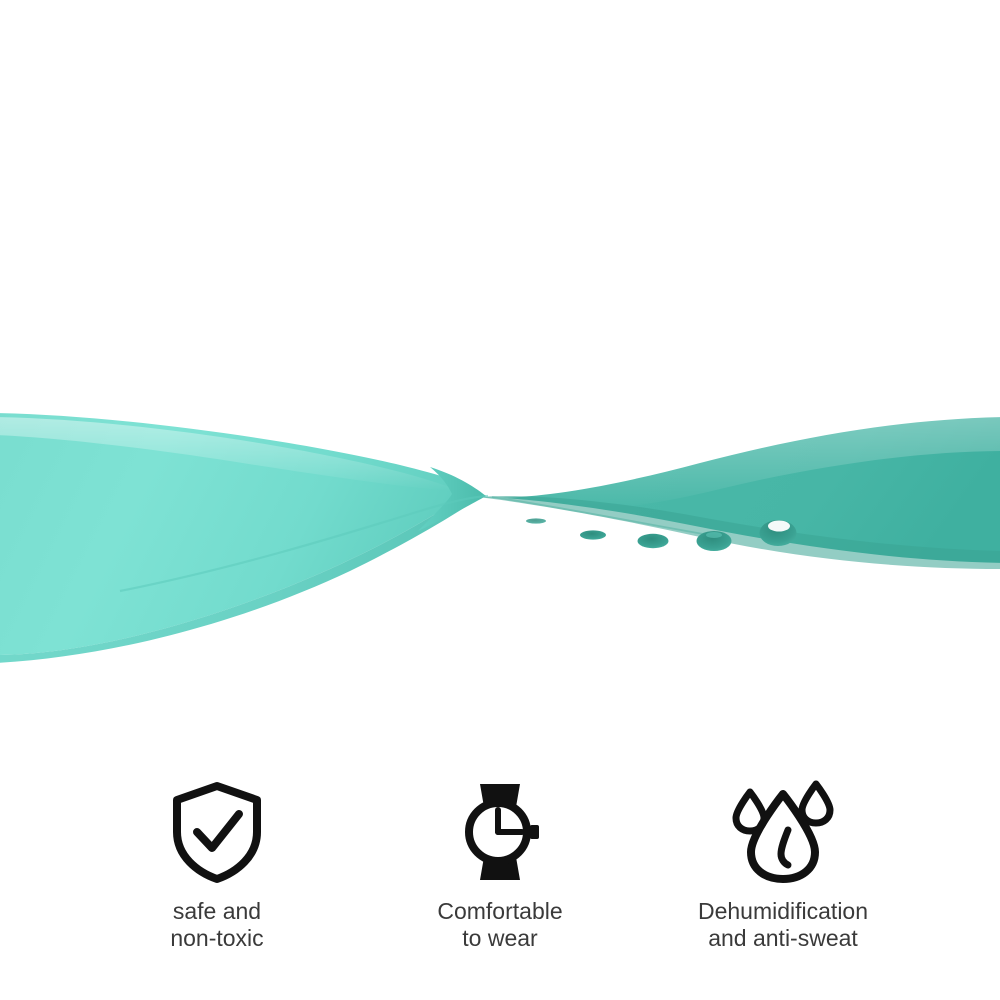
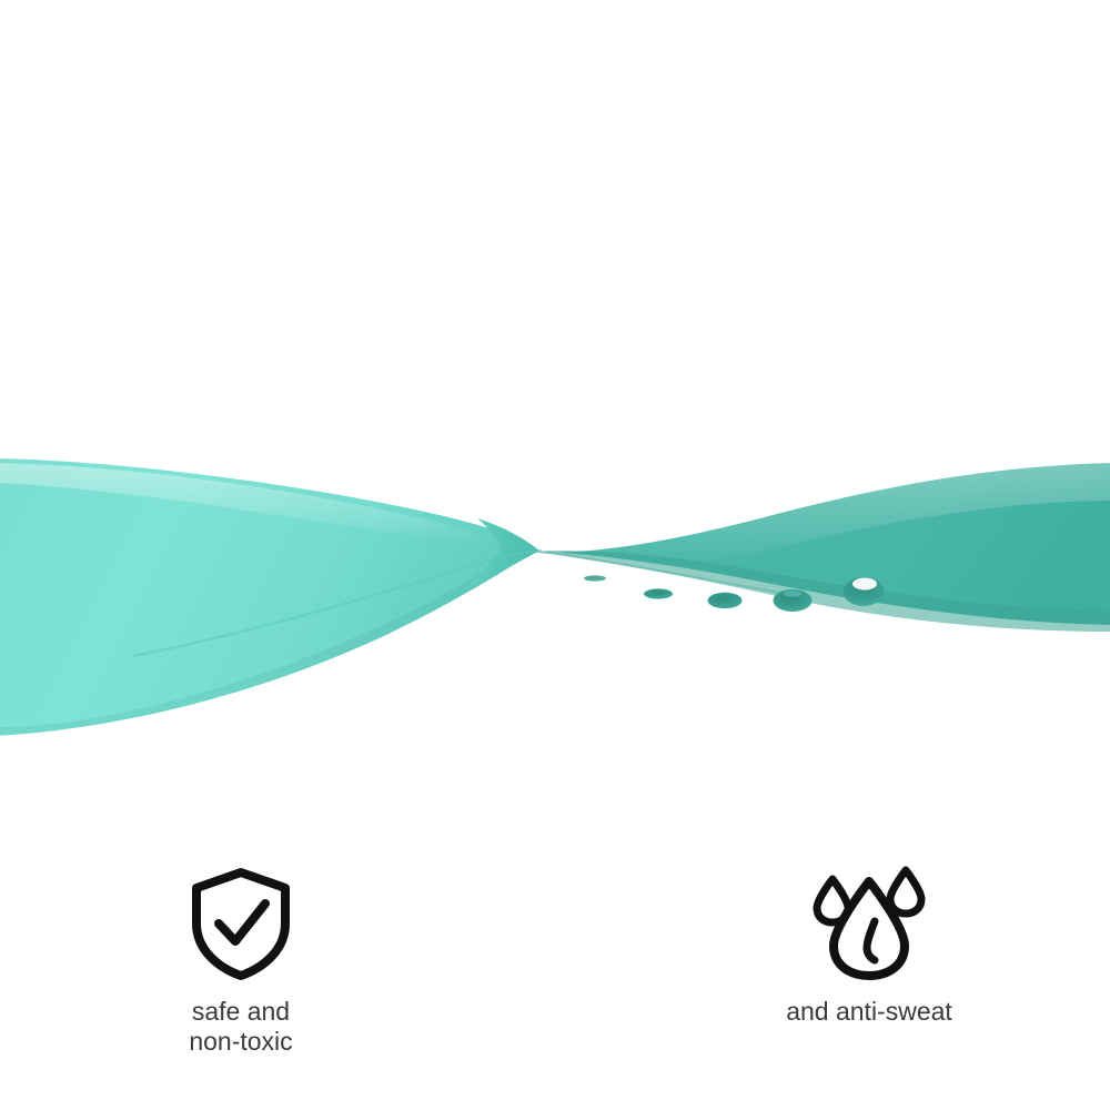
  safe and
  non-toxic
- Comfortable
- to wear
- Dehumidification
  and anti-sweat
